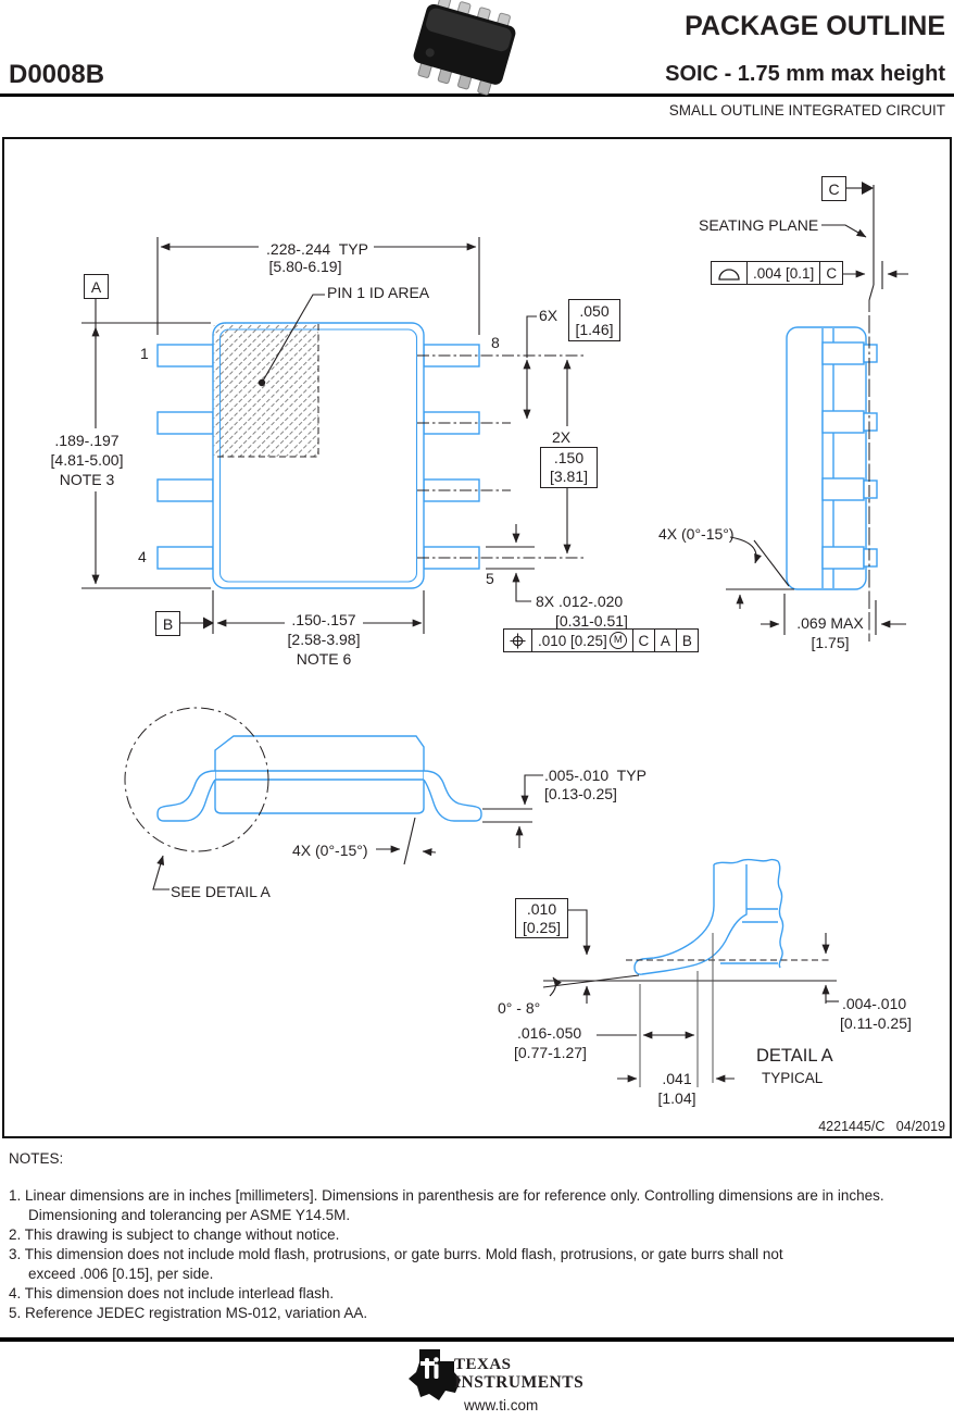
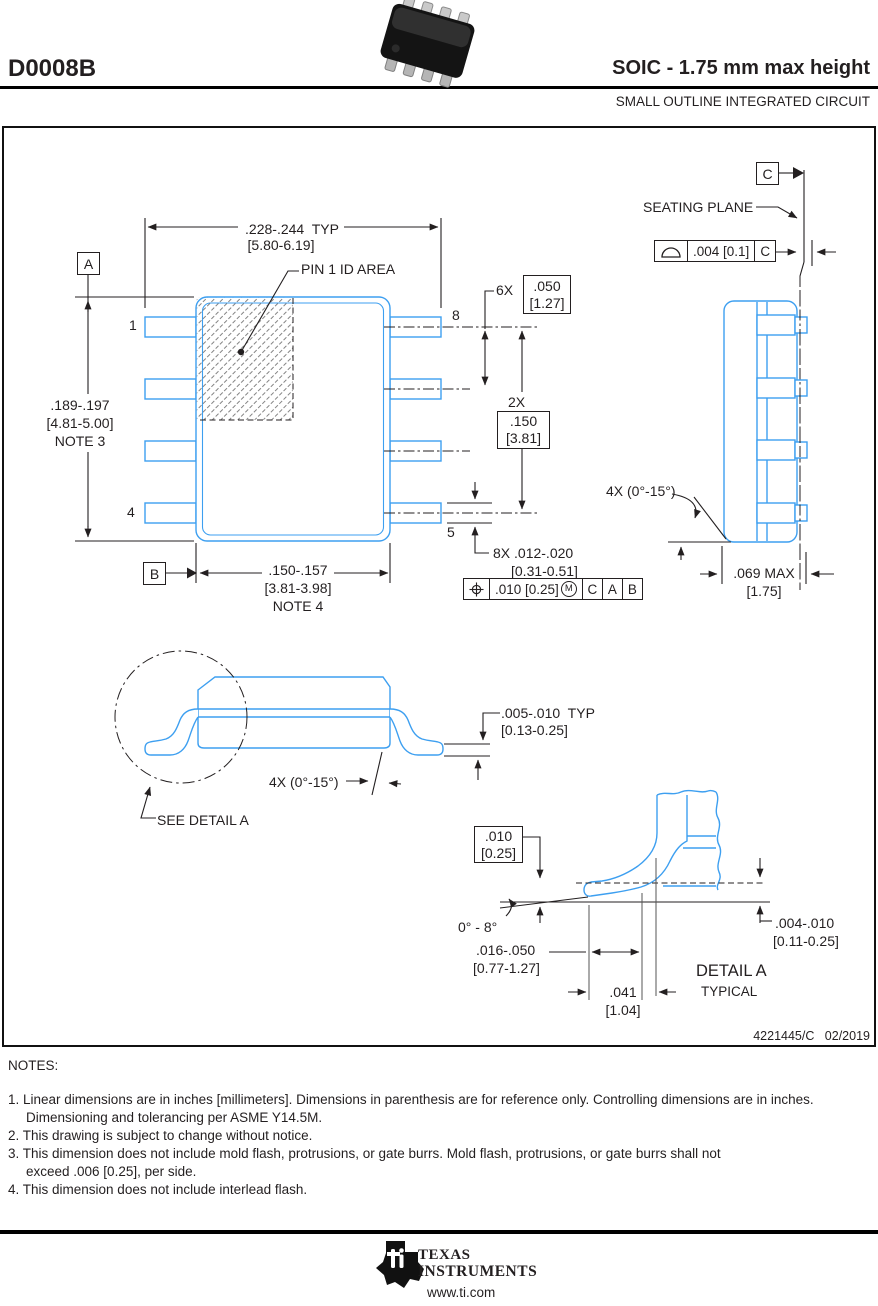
  D0008B
- PACKAGE OUTLINE
  SOIC - 1.75 mm max height
  SMALL OUTLINE INTEGRATED CIRCUIT
  .228-.244 TYP
  [5.80-6.19]
  PIN 1 ID AREA
  A
  B
  .189-.197
  [4.81-5.00]
  NOTE 3
  .150-.157
- [2.58-3.98]
+ [3.81-3.98]
- NOTE 6
+ NOTE 4
  1
  4
  8
  5
  6X
  .050
- [1.46]
+ [1.27]
  2X
  .150
  [3.81]
  8X .012-.020
  [0.31-0.51]
  .010 [0.25]
  M
  C
  A
  B
  C
  SEATING PLANE
  .004 [0.1]
  C
  4X (0°-15°)
  .069 MAX
  [1.75]
  4X (0°-15°)
  SEE DETAIL A
  .005-.010 TYP
  [0.13-0.25]
  .010
  [0.25]
  0° - 8°
  .016-.050
  [0.77-1.27]
  .041
  [1.04]
  .004-.010
  [0.11-0.25]
  DETAIL A
  TYPICAL
- 4221445/C 04/2019
+ 4221445/C 02/2019
  NOTES:
  1. Linear dimensions are in inches [millimeters]. Dimensions in parenthesis are for reference only. Controlling dimensions are in inches.
  Dimensioning and tolerancing per ASME Y14.5M.
  2. This drawing is subject to change without notice.
  3. This dimension does not include mold flash, protrusions, or gate burrs. Mold flash, protrusions, or gate burrs shall not
- exceed .006 [0.15], per side.
+ exceed .006 [0.25], per side.
  4. This dimension does not include interlead flash.
- 5. Reference JEDEC registration MS-012, variation AA.
  TEXAS
  INSTRUMENTS
  www.ti.com
